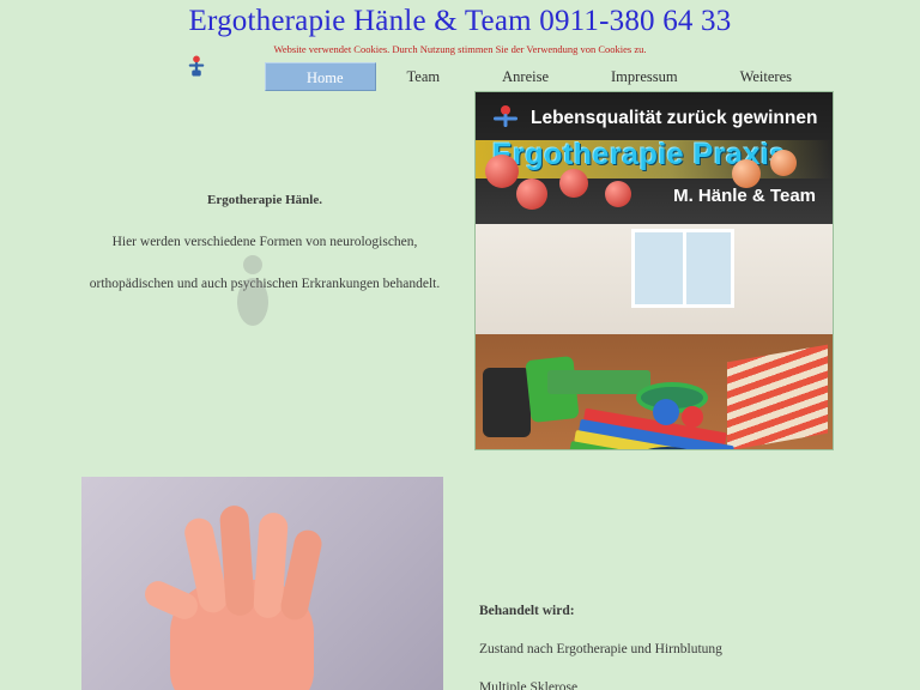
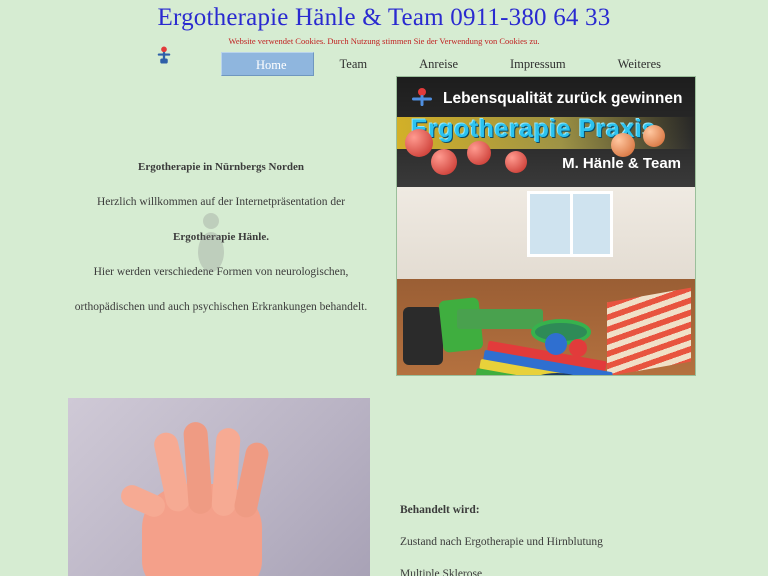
  Ergotherapie Hänle & Team 0911-380 64 33
  Website verwendet Cookies. Durch Nutzung stimmen Sie der Verwendung von Cookies zu.
  Home
  Team
  Anreise
  Impressum
  Weiteres
+ Ergotherapie in Nürnbergs Norden
+ Herzlich willkommen auf der Internetpräsentation der
  Ergotherapie Hänle.
  Hier werden verschiedene Formen von neurologischen,
  orthopädischen und auch psychischen Erkrankungen behandelt.
  Lebensqualität zurück gewinnen
  rgotherapie Praxi
  M. Hänle & Team
  Behandelt wird:
  Zustand nach Ergotherapie und Hirnblutung
  Multiple Sklerose
